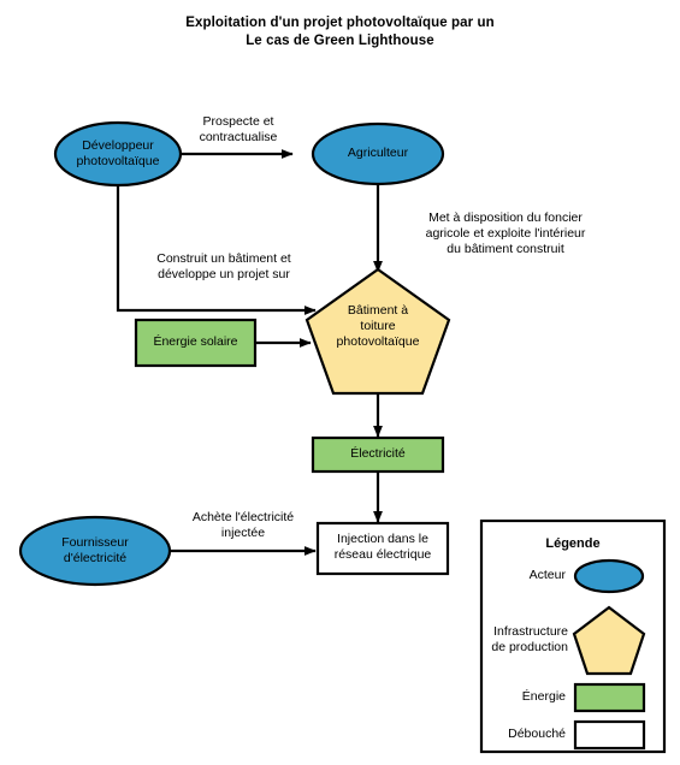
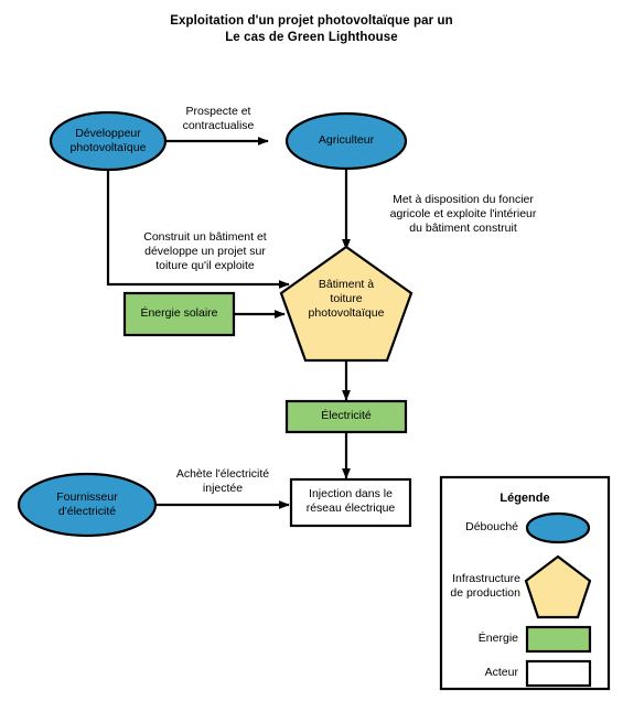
  Exploitation d'un projet photovoltaïque par un
  Le cas de Green Lighthouse
  Développeur
  photovoltaïque
  Agriculteur
  Bâtiment à
  toiture
  photovoltaïque
  Énergie solaire
  Électricité
  Fournisseur
  d'électricité
  Injection dans le
  réseau électrique
  Prospecte et
  contractualise
  Met à disposition du foncier
  agricole et exploite l'intérieur
  du bâtiment construit
  Construit un bâtiment et
  développe un projet sur
+ toiture qu'il exploite
  Achète l'électricité
  injectée
  Légende
- Acteur
+ Débouché
  Infrastructure
  de production
  Énergie
- Débouché
+ Acteur
